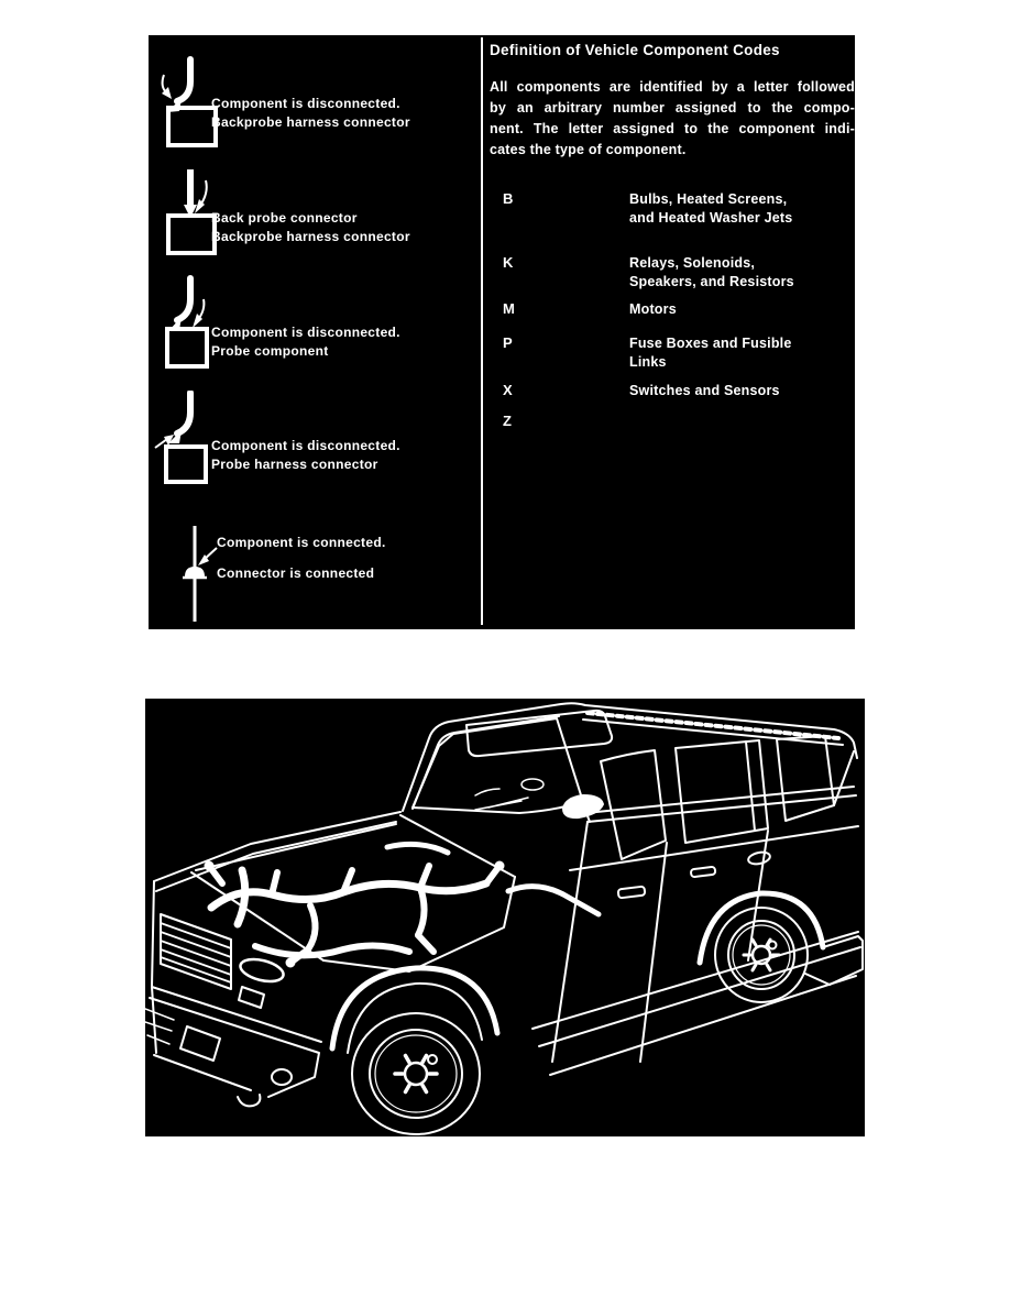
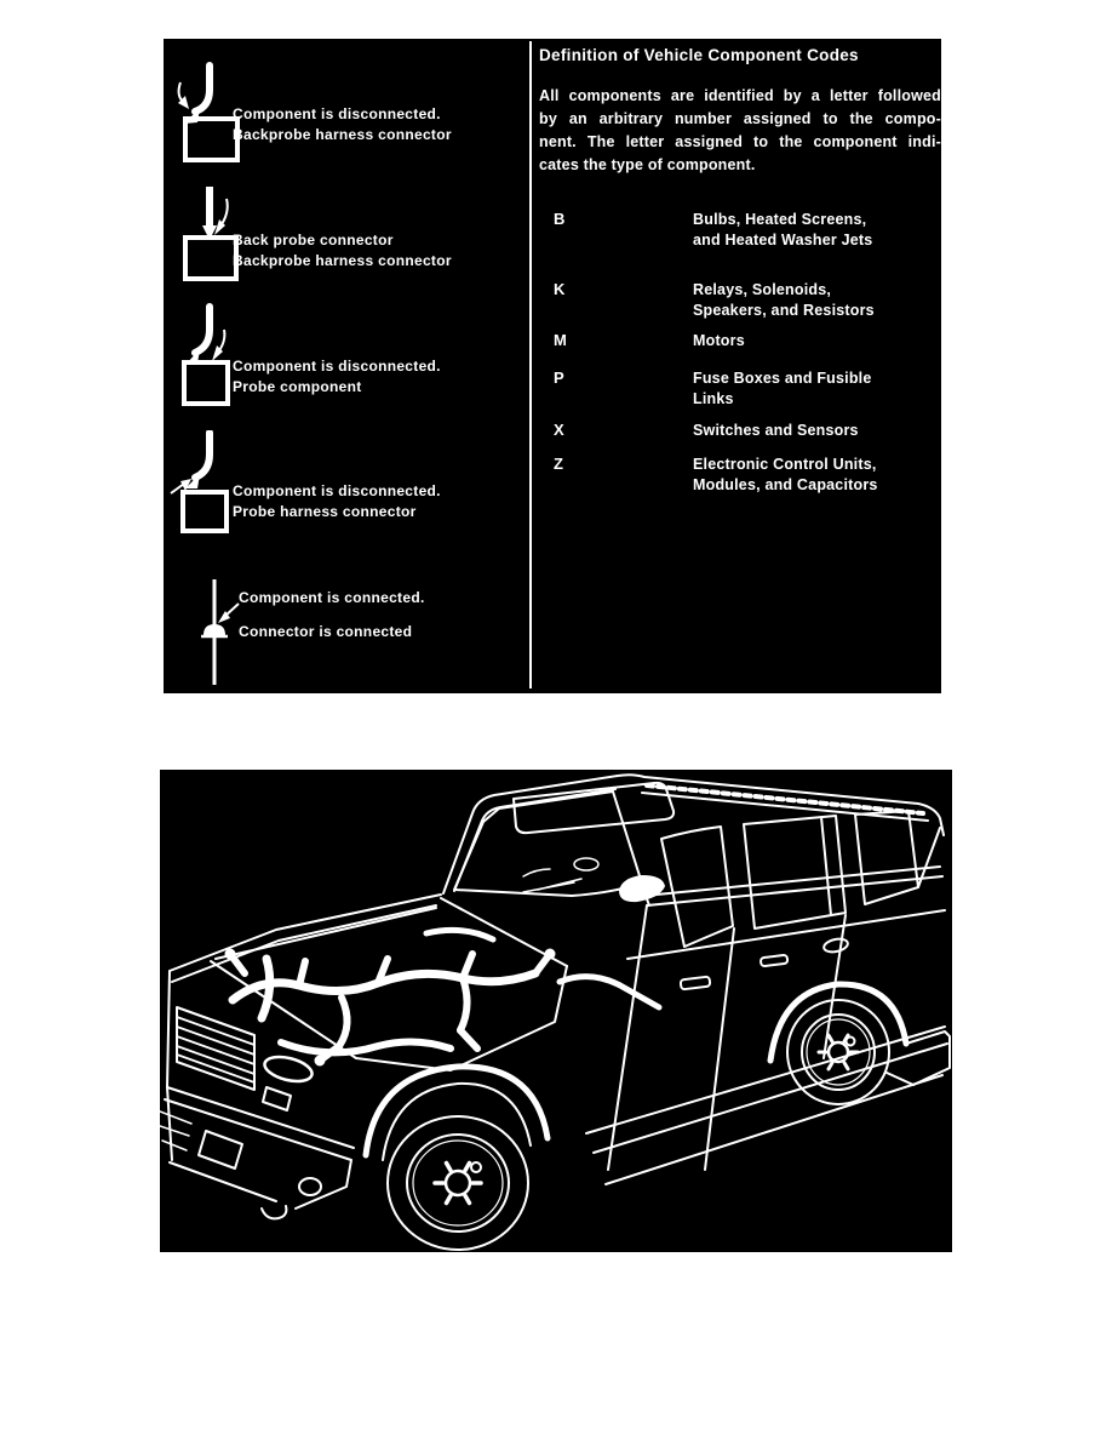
  Component is disconnected.
  Backprobe harness connector
  Back probe connector
  Backprobe harness connector
  Component is disconnected.
  Probe component
  Component is disconnected.
  Probe harness connector
  Component is connected.
  Connector is connected
  Definition of Vehicle Component Codes
  All components are identified by a letter followed
  by an arbitrary number assigned to the compo-
  nent. The letter assigned to the component indi-
  cates the type of component.
  B
  Bulbs, Heated Screens,
  and Heated Washer Jets
  K
  Relays, Solenoids,
  Speakers, and Resistors
  M
  Motors
  P
  Fuse Boxes and Fusible
  Links
  X
  Switches and Sensors
  Z
+ Electronic Control Units,
+ Modules, and Capacitors
